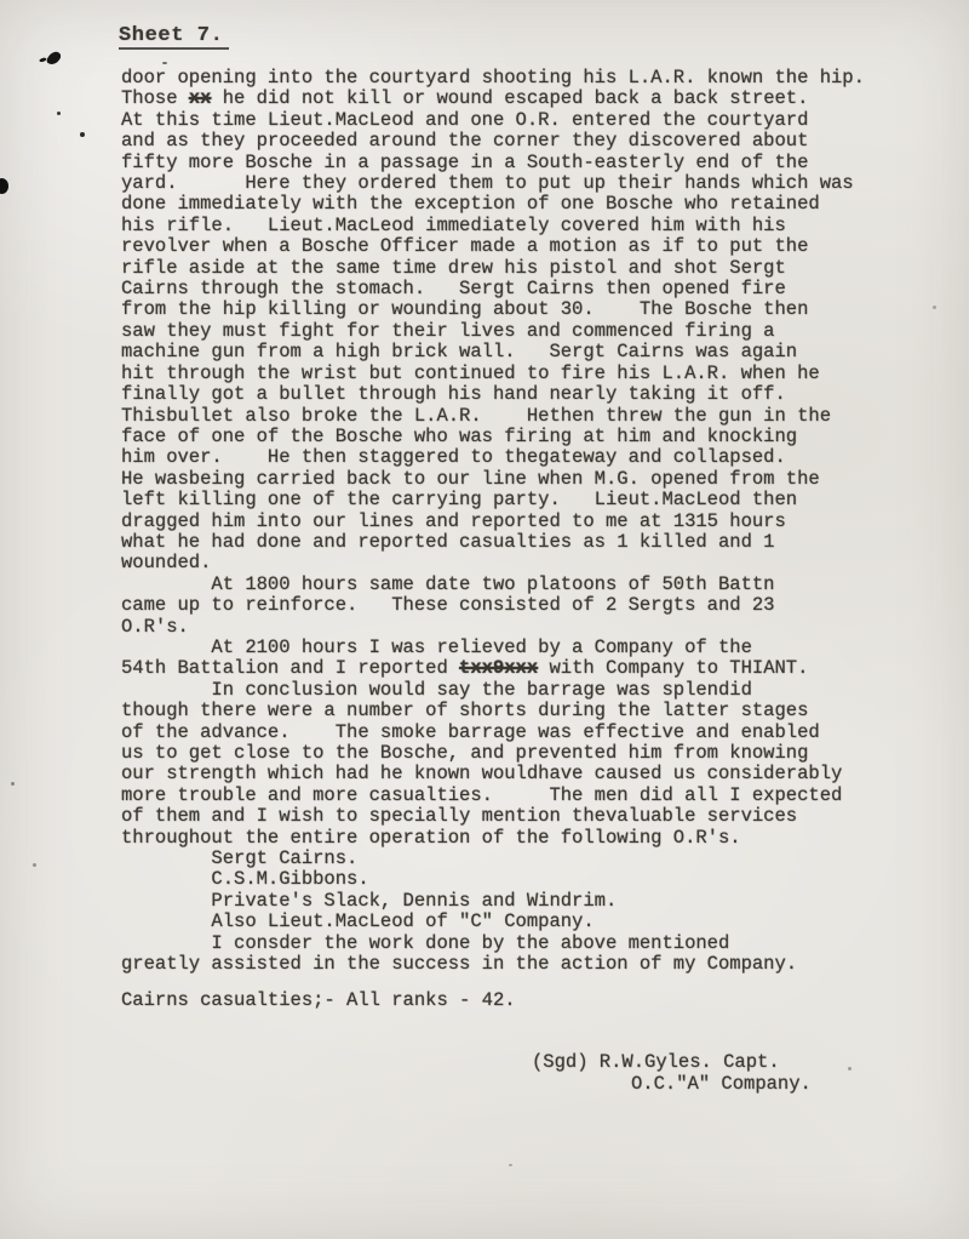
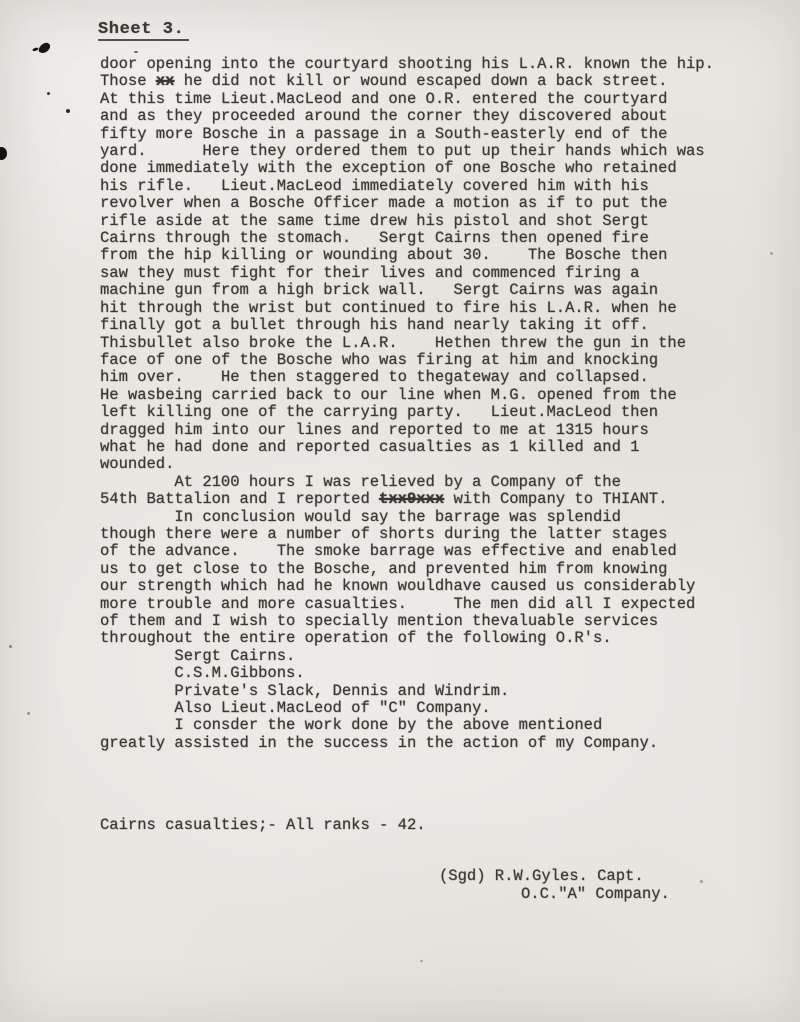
- Sheet 7.
+ Sheet 3.
  door opening into the courtyard shooting his L.A.R. known the hip.
- Those xx he did not kill or wound escaped back a back street.
+ Those xx he did not kill or wound escaped down a back street.
  At this time Lieut.MacLeod and one O.R. entered the courtyard
  and as they proceeded around the corner they discovered about
  fifty more Bosche in a passage in a South-easterly end of the
  yard. Here they ordered them to put up their hands which was
  done immediately with the exception of one Bosche who retained
  his rifle. Lieut.MacLeod immediately covered him with his
  revolver when a Bosche Officer made a motion as if to put the
  rifle aside at the same time drew his pistol and shot Sergt
  Cairns through the stomach. Sergt Cairns then opened fire
  from the hip killing or wounding about 30. The Bosche then
  saw they must fight for their lives and commenced firing a
  machine gun from a high brick wall. Sergt Cairns was again
  hit through the wrist but continued to fire his L.A.R. when he
  finally got a bullet through his hand nearly taking it off.
  Thisbullet also broke the L.A.R. Hethen threw the gun in the
  face of one of the Bosche who was firing at him and knocking
  him over. He then staggered to thegateway and collapsed.
  He wasbeing carried back to our line when M.G. opened from the
  left killing one of the carrying party. Lieut.MacLeod then
  dragged him into our lines and reported to me at 1315 hours
  what he had done and reported casualties as 1 killed and 1
  wounded.
- At 1800 hours same date two platoons of 50th Battn
- came up to reinforce. These consisted of 2 Sergts and 23
- O.R's.
  At 2100 hours I was relieved by a Company of the
  54th Battalion and I reported txx9xxx with Company to THIANT.
  In conclusion would say the barrage was splendid
  though there were a number of shorts during the latter stages
  of the advance. The smoke barrage was effective and enabled
  us to get close to the Bosche, and prevented him from knowing
  our strength which had he known wouldhave caused us considerably
  more trouble and more casualties. The men did all I expected
  of them and I wish to specially mention thevaluable services
  throughout the entire operation of the following O.R's.
  Sergt Cairns.
  C.S.M.Gibbons.
  Private's Slack, Dennis and Windrim.
  Also Lieut.MacLeod of "C" Company.
  I consder the work done by the above mentioned
  greatly assisted in the success in the action of my Company.
  Cairns casualties;- All ranks - 42.
  (Sgd) R.W.Gyles. Capt.
  O.C."A" Company.
